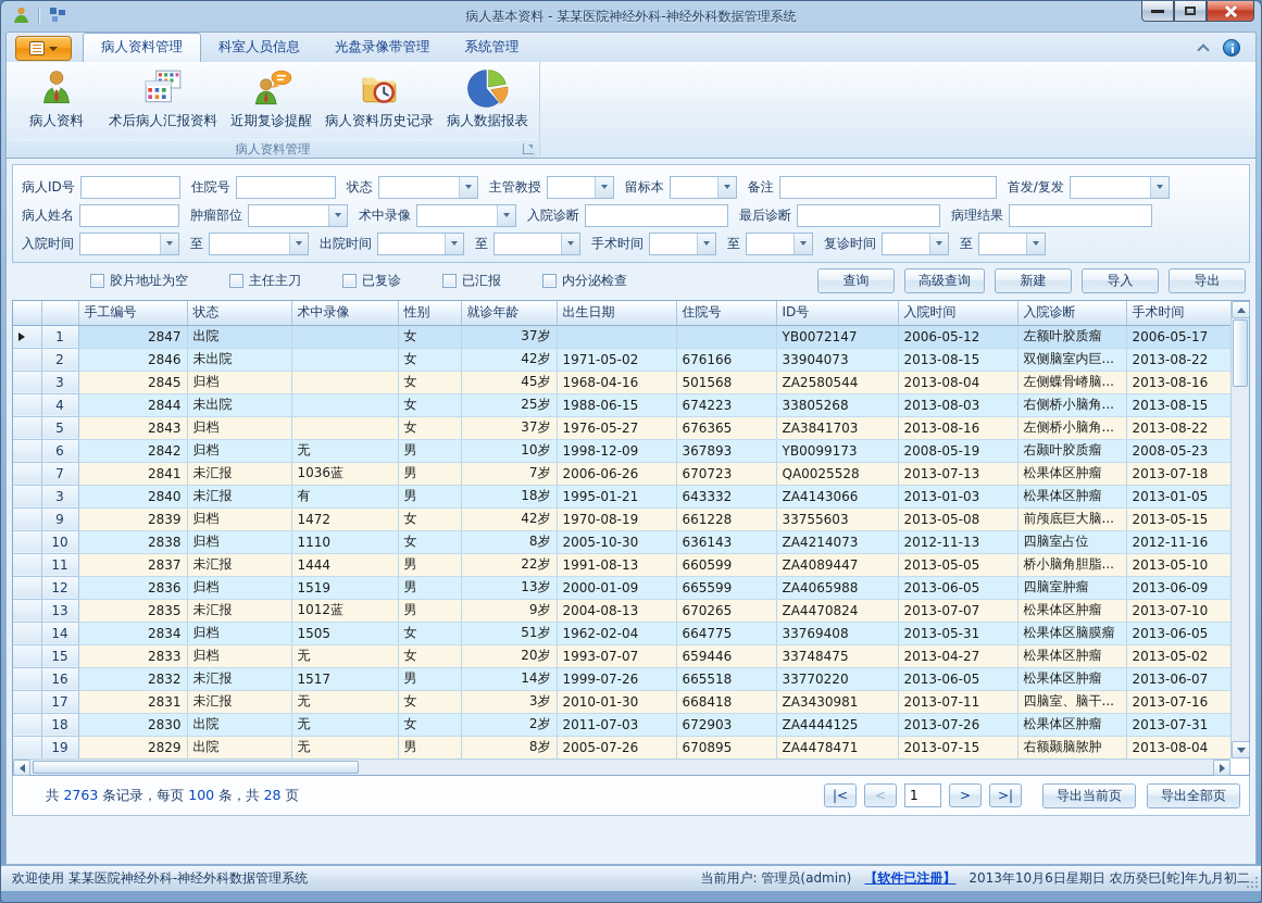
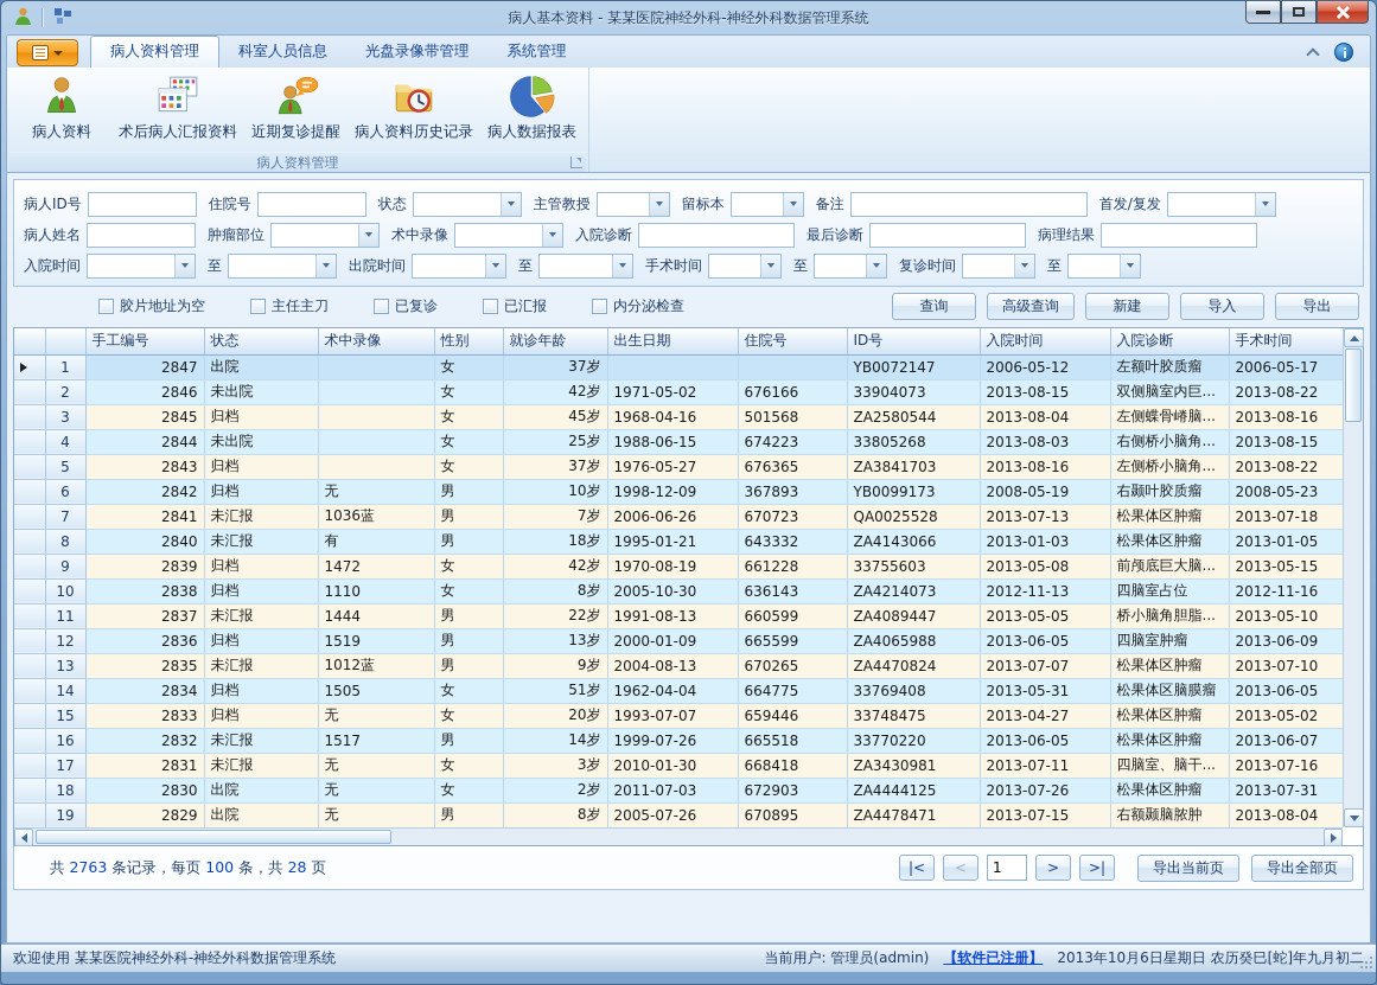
  病人基本资料 - 某某医院神经外科-神经外科数据管理系统
  病人资料管理
  科室人员信息
  光盘录像带管理
  系统管理
  病人资料
  术后病人汇报资料
  近期复诊提醒
  病人资料历史记录
  病人数据报表
  病人资料管理
  病人ID号
  住院号
  状态
  主管教授
  留标本
  备注
  首发/复发
  病人姓名
  肿瘤部位
  术中录像
  入院诊断
  最后诊断
  病理结果
  入院时间
  至
  出院时间
  至
  手术时间
  至
  复诊时间
  至
  胶片地址为空
  主任主刀
  已复诊
  已汇报
  内分泌检查
  查询
  高级查询
  新建
  导入
  导出
  		手工编号	状态	术中录像	性别	就诊年龄	出生日期	住院号	ID号	入院时间	入院诊断	手术时间
  	1	2847	出院		女	37岁			YB0072147	2006-05-12	左额叶胶质瘤	2006-05-17
  	2	2846	未出院		女	42岁	1971-05-02	676166	33904073	2013-08-15	双侧脑室内巨...	2013-08-22
  	3	2845	归档		女	45岁	1968-04-16	501568	ZA2580544	2013-08-04	左侧蝶骨嵴脑...	2013-08-16
  	4	2844	未出院		女	25岁	1988-06-15	674223	33805268	2013-08-03	右侧桥小脑角...	2013-08-15
  	5	2843	归档		女	37岁	1976-05-27	676365	ZA3841703	2013-08-16	左侧桥小脑角...	2013-08-22
  	6	2842	归档	无	男	10岁	1998-12-09	367893	YB0099173	2008-05-19	右颞叶胶质瘤	2008-05-23
  	7	2841	未汇报	1036蓝	男	7岁	2006-06-26	670723	QA0025528	2013-07-13	松果体区肿瘤	2013-07-18
- 	3	2840	未汇报	有	男	18岁	1995-01-21	643332	ZA4143066	2013-01-03	松果体区肿瘤	2013-01-05
+ 	8	2840	未汇报	有	男	18岁	1995-01-21	643332	ZA4143066	2013-01-03	松果体区肿瘤	2013-01-05
  	9	2839	归档	1472	女	42岁	1970-08-19	661228	33755603	2013-05-08	前颅底巨大脑...	2013-05-15
  	10	2838	归档	1110	女	8岁	2005-10-30	636143	ZA4214073	2012-11-13	四脑室占位	2012-11-16
  	11	2837	未汇报	1444	男	22岁	1991-08-13	660599	ZA4089447	2013-05-05	桥小脑角胆脂...	2013-05-10
  	12	2836	归档	1519	男	13岁	2000-01-09	665599	ZA4065988	2013-06-05	四脑室肿瘤	2013-06-09
  	13	2835	未汇报	1012蓝	男	9岁	2004-08-13	670265	ZA4470824	2013-07-07	松果体区肿瘤	2013-07-10
- 	14	2834	归档	1505	女	51岁	1962-02-04	664775	33769408	2013-05-31	松果体区脑膜瘤	2013-06-05
+ 	14	2834	归档	1505	女	51岁	1962-04-04	664775	33769408	2013-05-31	松果体区脑膜瘤	2013-06-05
  	15	2833	归档	无	女	20岁	1993-07-07	659446	33748475	2013-04-27	松果体区肿瘤	2013-05-02
  	16	2832	未汇报	1517	男	14岁	1999-07-26	665518	33770220	2013-06-05	松果体区肿瘤	2013-06-07
  	17	2831	未汇报	无	女	3岁	2010-01-30	668418	ZA3430981	2013-07-11	四脑室、脑干...	2013-07-16
  	18	2830	出院	无	女	2岁	2011-07-03	672903	ZA4444125	2013-07-26	松果体区肿瘤	2013-07-31
  	19	2829	出院	无	男	8岁	2005-07-26	670895	ZA4478471	2013-07-15	右额颞脑脓肿	2013-08-04
  共 2763 条记录，每页 100 条，共 28 页
  |<
  <
  1
  >
  >|
  导出当前页
  导出全部页
  欢迎使用 某某医院神经外科-神经外科数据管理系统
  当前用户: 管理员(admin)
  【软件已注册】
  2013年10月6日星期日 农历癸巳[蛇]年九月初二
